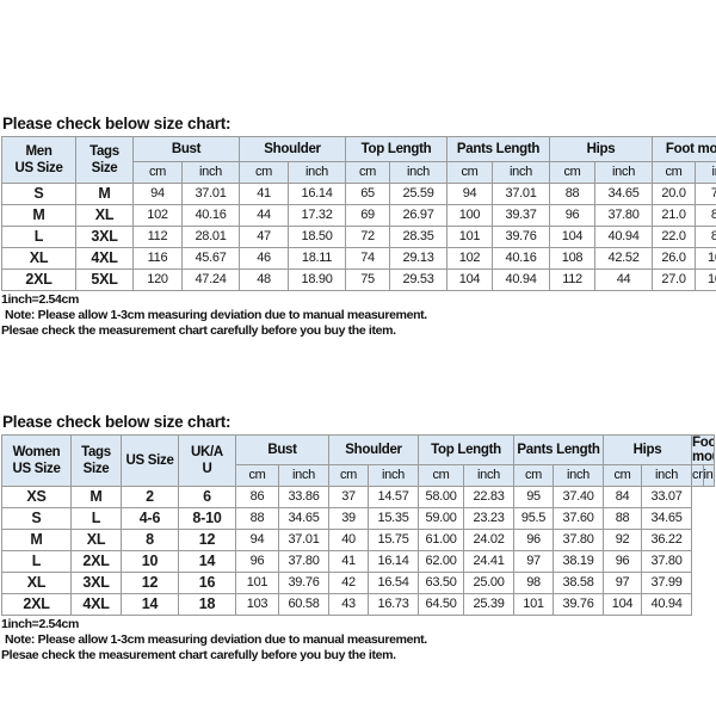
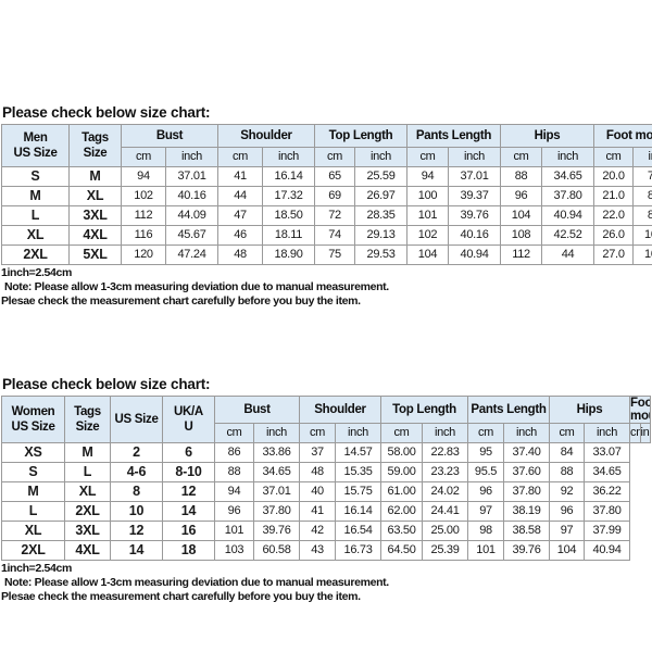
  Please check below size chart:
  Men US Size	Tags Size	Bust	Shoulder	Top Length	Pants Length	Hips	Foot mo
  cm	inch	cm	inch	cm	inch	cm	inch	cm	inch	cm	i
  S	M	94	37.01	41	16.14	65	25.59	94	37.01	88	34.65	20.0	7
  M	XL	102	40.16	44	17.32	69	26.97	100	39.37	96	37.80	21.0	8
- L	3XL	112	28.01	47	18.50	72	28.35	101	39.76	104	40.94	22.0	8
+ L	3XL	112	44.09	47	18.50	72	28.35	101	39.76	104	40.94	22.0	8
  XL	4XL	116	45.67	46	18.11	74	29.13	102	40.16	108	42.52	26.0	1
  2XL	5XL	120	47.24	48	18.90	75	29.53	104	40.94	112	44	27.0	1
  1inch=2.54cm
  Note: Please allow 1-3cm measuring deviation due to manual measurement.
  Plesae check the measurement chart carefully before you buy the item.
  Please check below size chart:
  Women US Size	Tags Size	US Size	UK/A U	Bust	Shoulder	Top Length	Pants Length	Hips	Foo mo
  cm	inch	cm	inch	cm	inch	cm	inch	cm	inch	c	in
  XS	M	2	6	86	33.86	37	14.57	58.00	22.83	95	37.40	84	33.07
- S	L	4-6	8-10	88	34.65	39	15.35	59.00	23.23	95.5	37.60	88	34.65
+ S	L	4-6	8-10	88	34.65	48	15.35	59.00	23.23	95.5	37.60	88	34.65
  M	XL	8	12	94	37.01	40	15.75	61.00	24.02	96	37.80	92	36.22
  L	2XL	10	14	96	37.80	41	16.14	62.00	24.41	97	38.19	96	37.80
  XL	3XL	12	16	101	39.76	42	16.54	63.50	25.00	98	38.58	97	37.99
  2XL	4XL	14	18	103	60.58	43	16.73	64.50	25.39	101	39.76	104	40.94
  1inch=2.54cm
  Note: Please allow 1-3cm measuring deviation due to manual measurement.
  Plesae check the measurement chart carefully before you buy the item.
